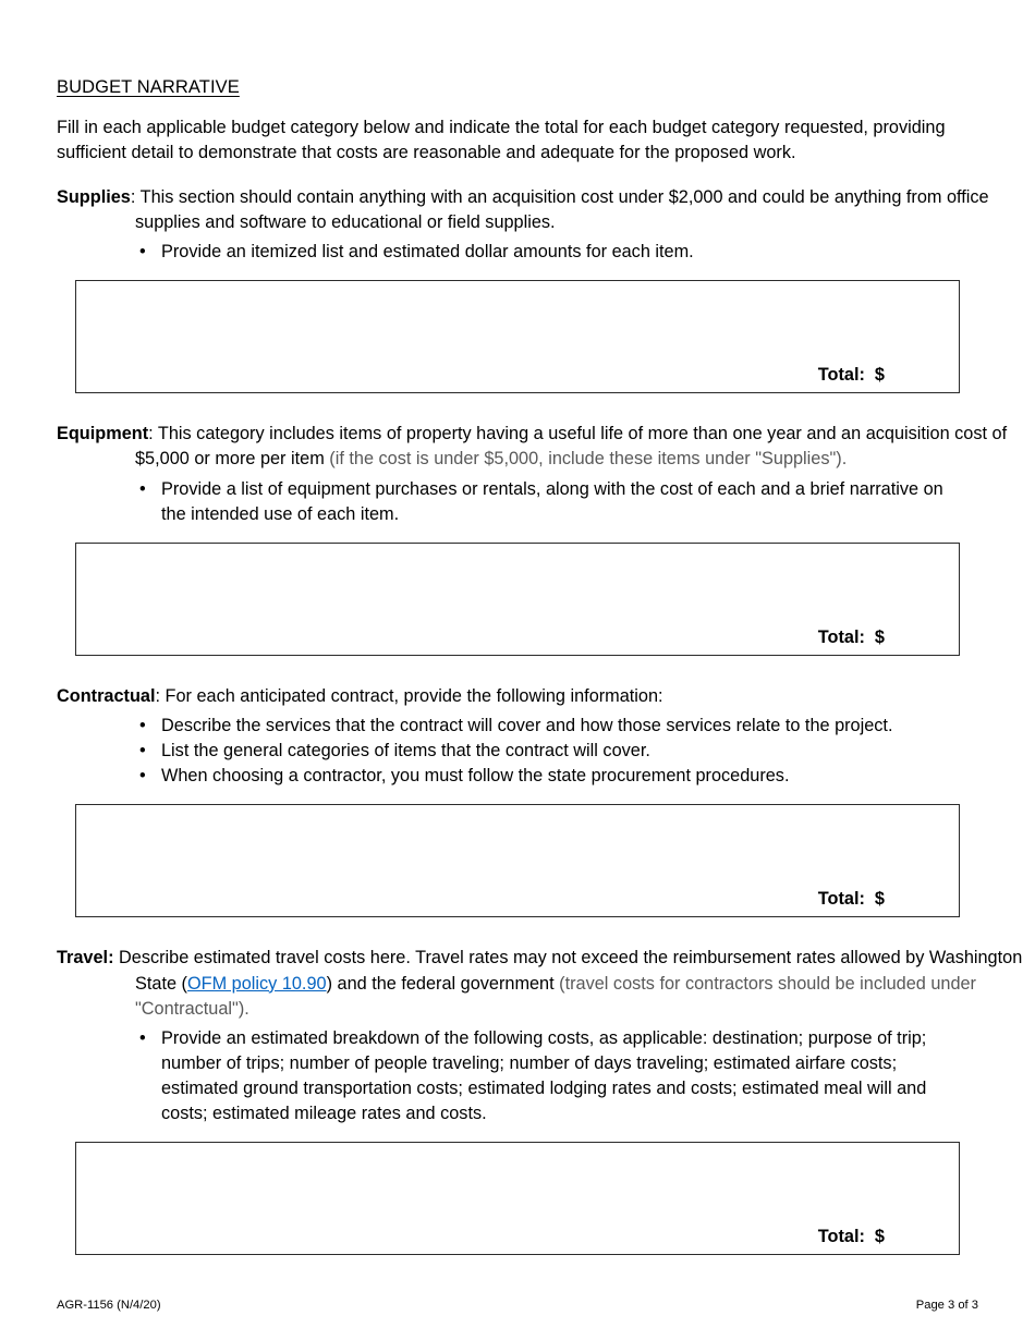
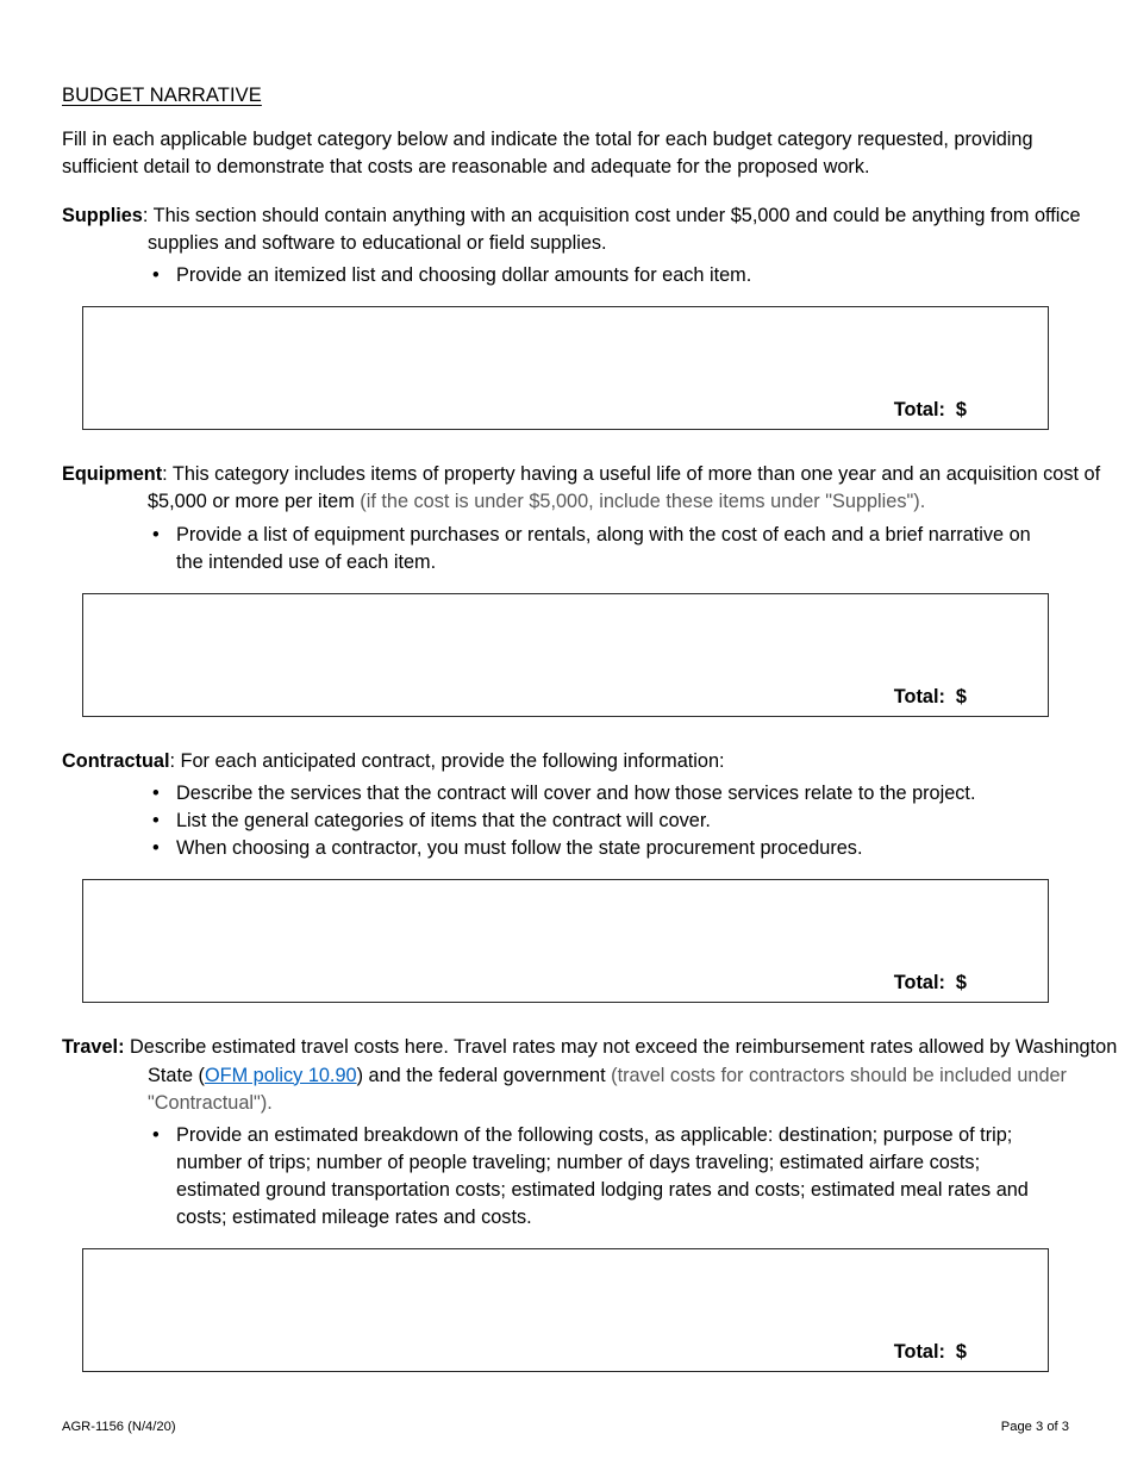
  BUDGET NARRATIVE
  Fill in each applicable budget category below and indicate the total for each budget category requested, providing sufficient detail to demonstrate that costs are reasonable and adequate for the proposed work.
- Supplies: This section should contain anything with an acquisition cost under $2,000 and could be anything from office supplies and software to educational or field supplies.
+ Supplies: This section should contain anything with an acquisition cost under $5,000 and could be anything from office supplies and software to educational or field supplies.
  •
- Provide an itemized list and estimated dollar amounts for each item.
+ Provide an itemized list and choosing dollar amounts for each item.
  Total: $
  Equipment: This category includes items of property having a useful life of more than one year and an acquisition cost of $5,000 or more per item (if the cost is under $5,000, include these items under "Supplies").
  •
  Provide a list of equipment purchases or rentals, along with the cost of each and a brief narrative on the intended use of each item.
  Total: $
  Contractual: For each anticipated contract, provide the following information:
  •
  Describe the services that the contract will cover and how those services relate to the project.
  •
  List the general categories of items that the contract will cover.
  •
  When choosing a contractor, you must follow the state procurement procedures.
  Total: $
  Travel: Describe estimated travel costs here. Travel rates may not exceed the reimbursement rates allowed by Washington State (OFM policy 10.90) and the federal government (travel costs for contractors should be included under "Contractual").
  •
- Provide an estimated breakdown of the following costs, as applicable: destination; purpose of trip; number of trips; number of people traveling; number of days traveling; estimated airfare costs; estimated ground transportation costs; estimated lodging rates and costs; estimated meal will and costs; estimated mileage rates and costs.
+ Provide an estimated breakdown of the following costs, as applicable: destination; purpose of trip; number of trips; number of people traveling; number of days traveling; estimated airfare costs; estimated ground transportation costs; estimated lodging rates and costs; estimated meal rates and costs; estimated mileage rates and costs.
  Total: $
  AGR-1156 (N/4/20)
  Page 3 of 3
